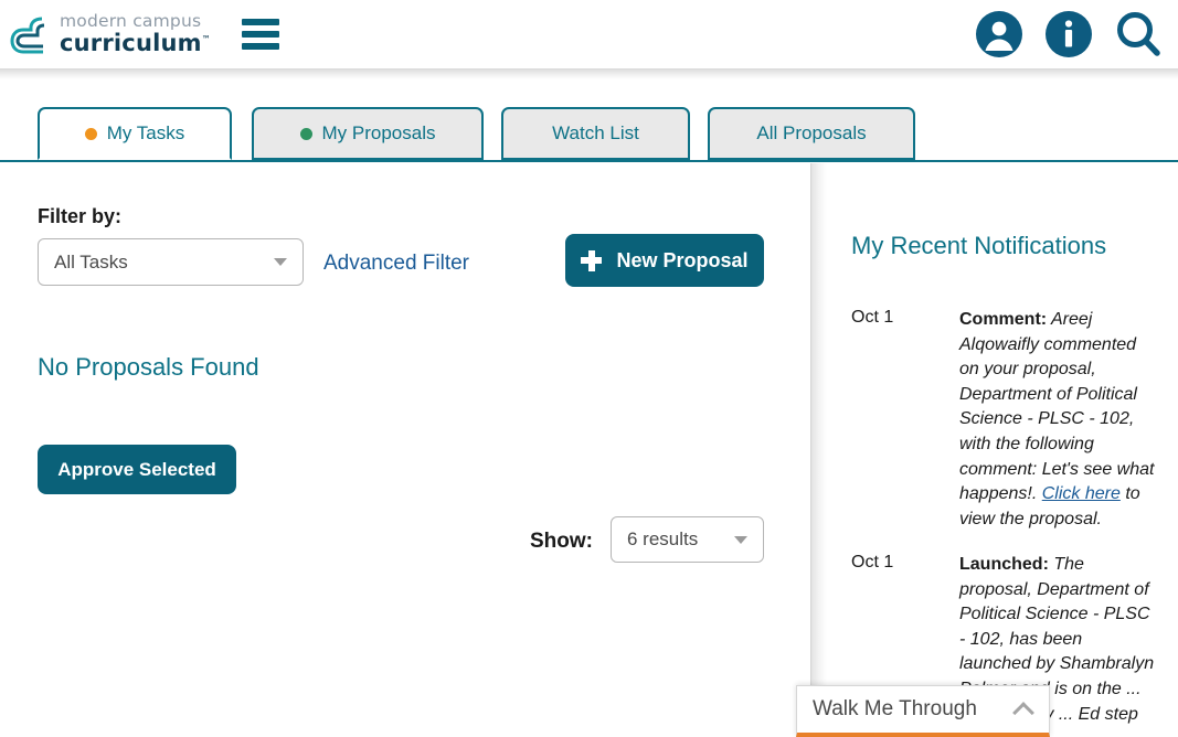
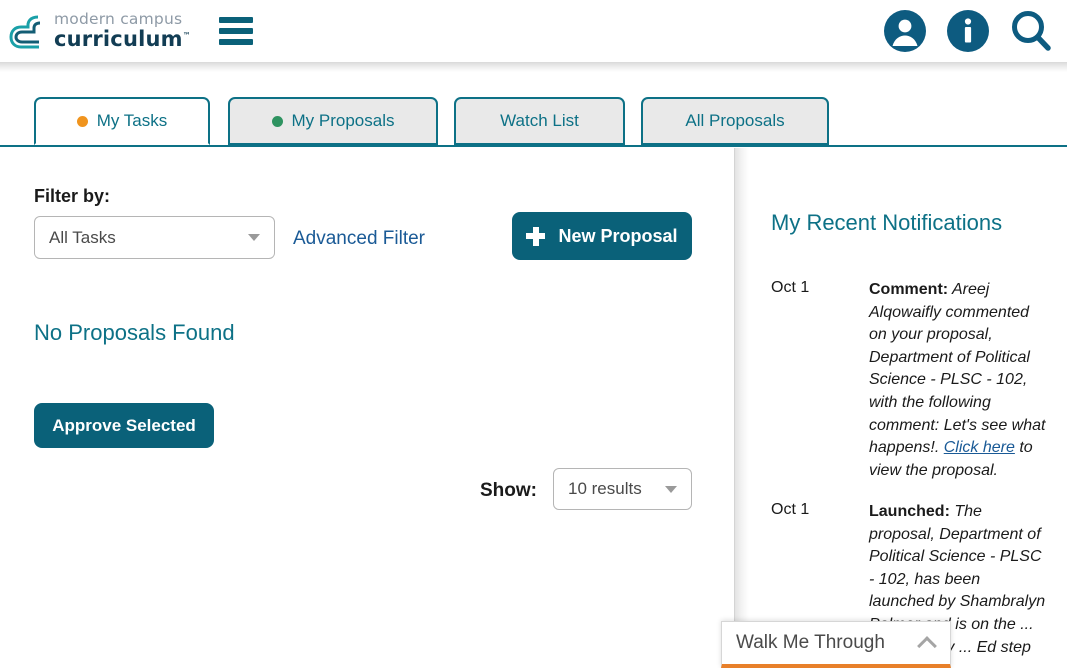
  modern campus
  curriculum™
  My Tasks
  My Proposals
  Watch List
  All Proposals
  Filter by:
  All Tasks
  Advanced Filter
  New Proposal
  No Proposals Found
  Approve Selected
  Show:
- 6 results
+ 10 results
  My Recent Notifications
  Oct 1
  Comment: Areej Alqowaifly commented on your proposal, Department of Political Science - PLSC - 102, with the following comment: Let's see what happens!. Click here to view the proposal.
  Oct 1
  Launched: The proposal, Department of Political Science - PLSC - 102, has been launched by Shambralyn is on the ... ... Ed step
  Walk Me Through
